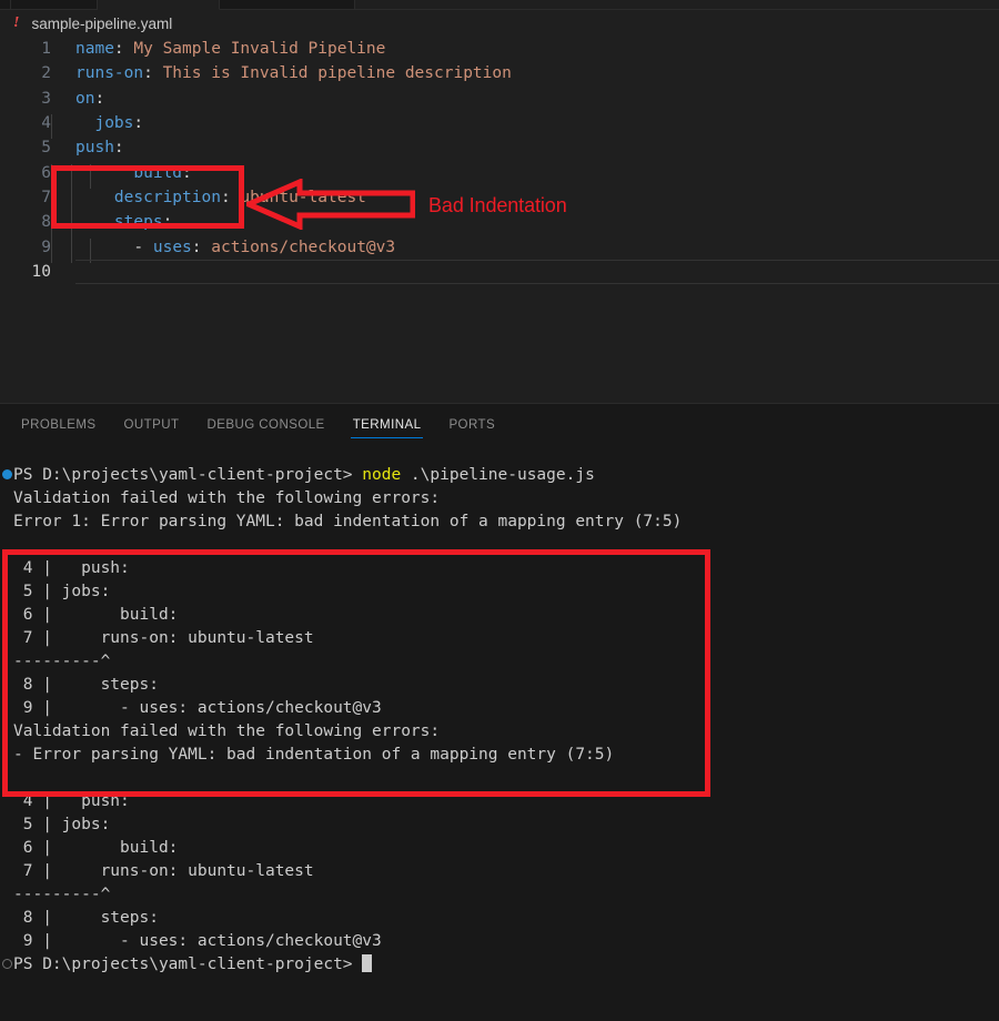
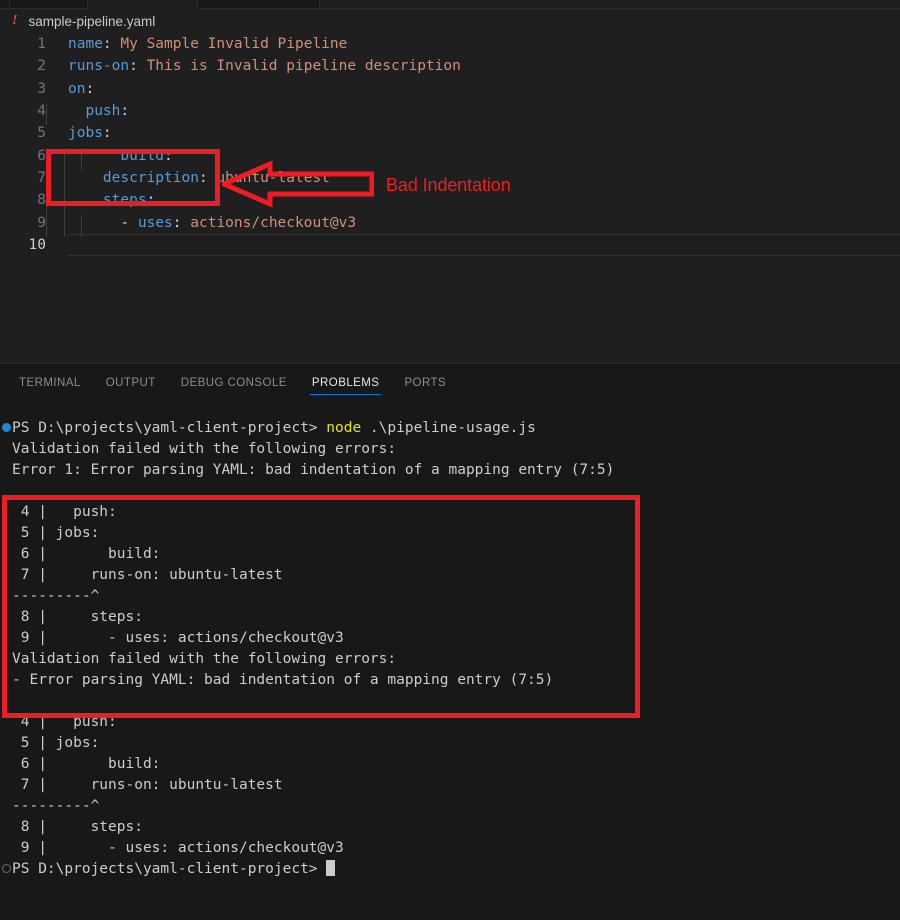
  !
  sample-pipeline.yaml
  1
  name: My Sample Invalid Pipeline
  2
  runs-on: This is Invalid pipeline description
  3
  on:
  4
- jobs:
+ push:
  5
- push:
+ jobs:
  6
  build:
  7
  description: ubntu-latest
  8
  steps:
  9
  - uses: actions/checkout@v3
  10
  Bad Indentation
- PROBLEMS
+ TERMINAL
  OUTPUT
  DEBUG CONSOLE
- TERMINAL
+ PROBLEMS
  PORTS
  PS D:\projects\yaml-client-project> node .\pipeline-usage.js
  Validation failed with the following errors:
  Error 1: Error parsing YAML: bad indentation of a mapping entry (7:5)
  4 | push:
  5 | jobs:
  6 | build:
  7 | runs-on: ubuntu-latest
  ---------^
  8 | steps:
  9 | - uses: actions/checkout@v3
  Validation failed with the following errors:
  - Error parsing YAML: bad indentation of a mapping entry (7:5)
  4 | push:
  5 | jobs:
  6 | build:
  7 | runs-on: ubuntu-latest
  ---------^
  8 | steps:
  9 | - uses: actions/checkout@v3
  PS D:\projects\yaml-client-project>
